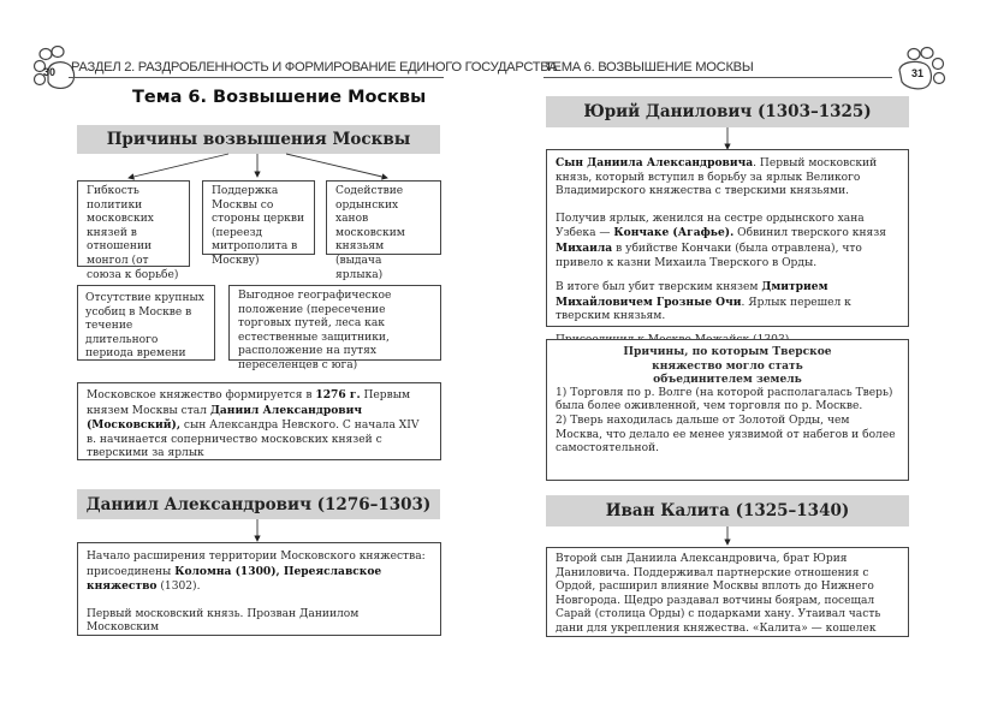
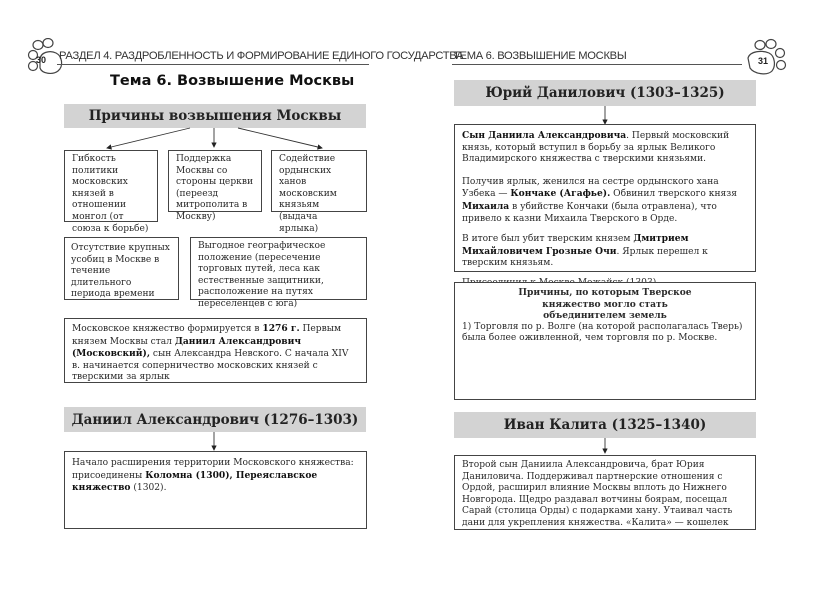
  30
- РАЗДЕЛ 2. РАЗДРОБЛЕННОСТЬ И ФОРМИРОВАНИЕ ЕДИНОГО ГОСУДАРСТВА
+ РАЗДЕЛ 4. РАЗДРОБЛЕННОСТЬ И ФОРМИРОВАНИЕ ЕДИНОГО ГОСУДАРСТВА
  Тема 6. Возвышение Москвы
  Причины возвышения Москвы
  Гибкость политики московских князей в отношении монгол (от союза к борьбе)
  Поддержка Москвы со стороны церкви (переезд митрополита в Москву)
  Содействие ордынских ханов московским князьям (выдача ярлыка)
  Отсутствие крупных усобиц в Москве в течение длительного периода времени
  Выгодное географическое положение (пересечение торговых путей, леса как естественные защитники, расположение на путях переселенцев с юга)
  Московское княжество формируется в 1276 г. Первым князем Москвы стал Даниил Александрович (Московский), сын Александра Невского. С начала XIV в. начинается соперничество московских князей с тверскими за ярлык
  Даниил Александрович (1276–1303)
  Начало расширения территории Московского княжества: присоединены Коломна (1300), Переяславское княжество (1302).
- Первый московский князь. Прозван Даниилом Московским
  ТЕМА 6. ВОЗВЫШЕНИЕ МОСКВЫ
  31
  Юрий Данилович (1303–1325)
  Сын Даниила Александровича. Первый московский князь, который вступил в борьбу за ярлык Великого Владимирского княжества с тверскими князьями.
- Получив ярлык, женился на сестре ордынского хана Узбека — Кончаке (Агафье). Обвинил тверского князя Михаила в убийстве Кончаки (была отравлена), что привело к казни Михаила Тверского в Орды.
+ Получив ярлык, женился на сестре ордынского хана Узбека — Кончаке (Агафье). Обвинил тверского князя Михаила в убийстве Кончаки (была отравлена), что привело к казни Михаила Тверского в Орде.
  В итоге был убит тверским князем Дмитрием Михайловичем Грозные Очи. Ярлык перешел к тверским князьям.
  Причины, по которым Тверское княжество могло стать объединителем земель
  1) Торговля по р. Волге (на которой располагалась Тверь) была более оживленной, чем торговля по р. Москве.
- 2) Тверь находилась дальше от Золотой Орды, чем Москва, что делало ее менее уязвимой от набегов и более самостоятельной.
  Иван Калита (1325–1340)
  Второй сын Даниила Александровича, брат Юрия Даниловича. Поддерживал партнерские отношения с Ордой, расширил влияние Москвы вплоть до Нижнего Новгорода. Щедро раздавал вотчины боярам, посещал Сарай (столица Орды) с подарками хану. Утаивал часть дани для укрепления княжества. «Калита» — кошелек
